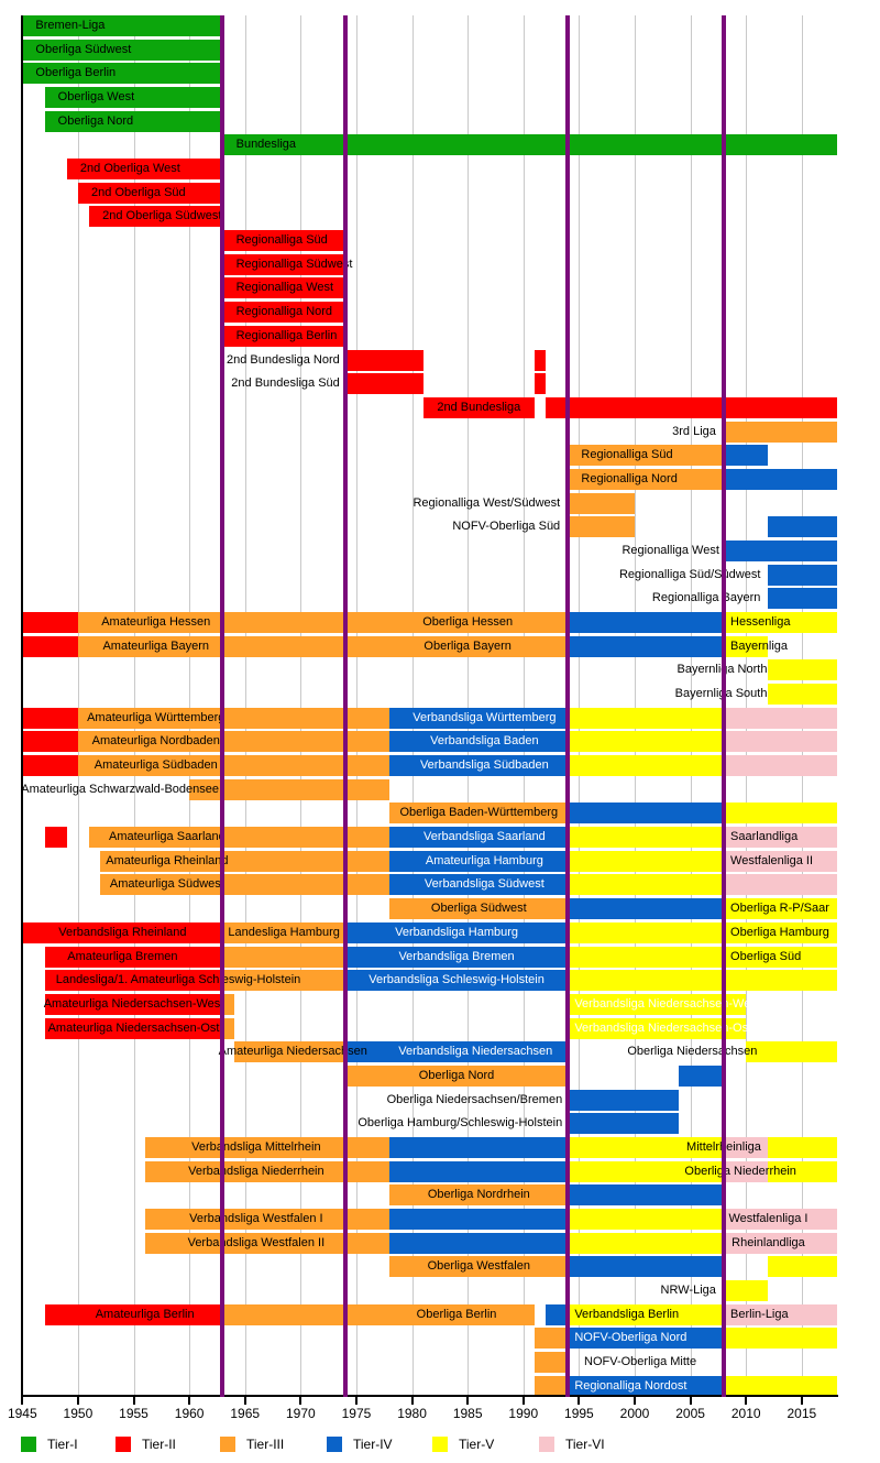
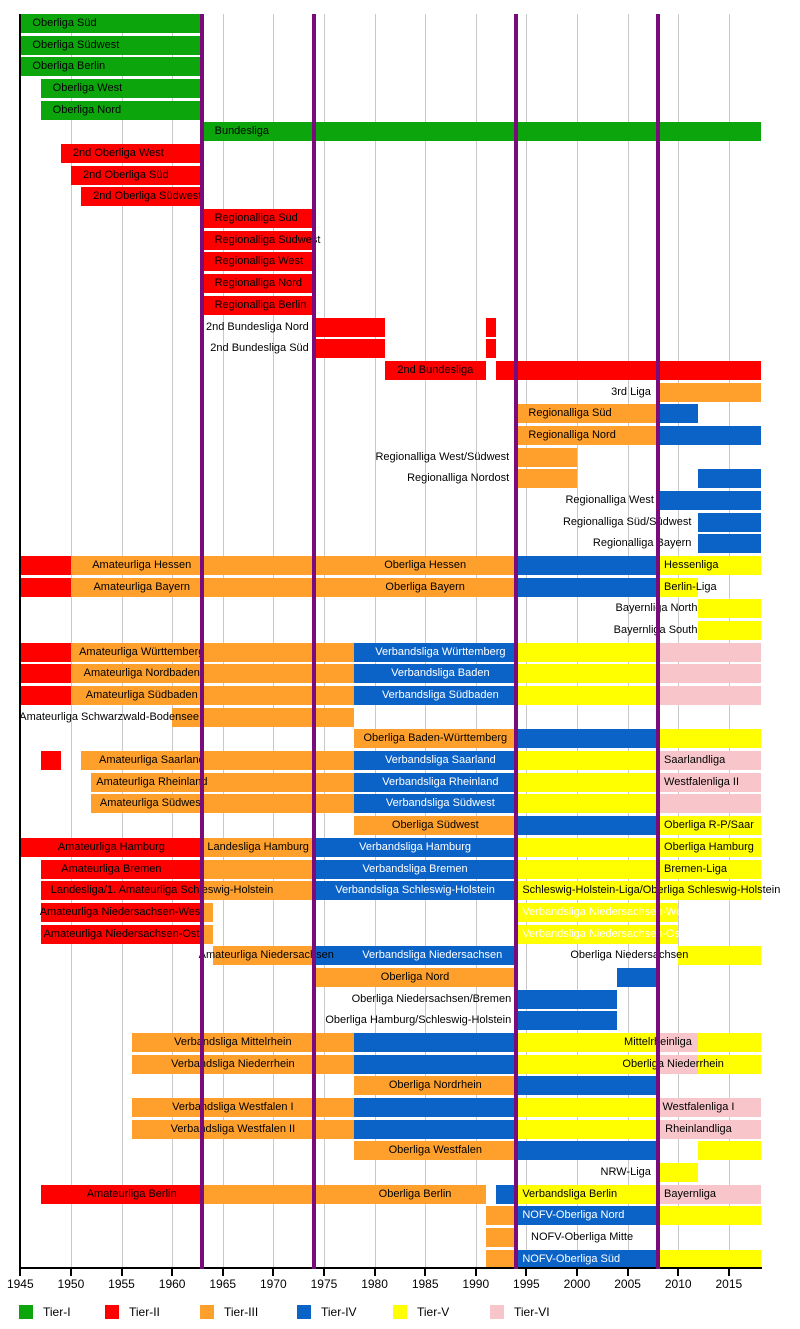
- Bremen-Liga
+ Oberliga Süd
  Oberliga Südwest
  Oberliga Berlin
  Oberliga West
  Oberliga Nord
  Bundesliga
  2nd Oberliga West
  2nd Oberliga Süd
  2nd Oberliga Südwes
  Regionalliga Süd
  Regionalliga Südwet
  Regionalliga West
  Regionalliga Nord
  Regionalliga Berlin
  2nd Bundesliga Nord
  2nd Bundesliga Süd
  2nd Bundesliga
  3rd Liga
  Regionalliga Süd
  Regionalliga Nord
  Regionalliga West/Südwest
- NOFV-Oberliga Süd
+ Regionalliga Nordost
  Regionalliga West
  Regionalliga Süd/Sdwest
  Regionalliga Bayern
  Amateurliga Hessen
  Oberliga Hessen
  Hessenliga
  Amateurliga Bayern
  Oberliga Bayern
- Bayernliga
+ Berlin-Liga
  Bayernlia North
  Bayernlia South
  Amateurliga Württember
  Verbandsliga Württemberg
  Amateurliga Nordbaden
  Verbandsliga Baden
  Amateurliga Südbaden
  Verbandsliga Südbaden
  Amateurliga Schwarzwald-Bodensee
  Oberliga Baden-Württemberg
  Amateurliga Saarlan
  Verbandsliga Saarland
  Saarlandliga
  Amateurliga Rheinlan
- Amateurliga Hamburg
+ Verbandsliga Rheinland
  Westfalenliga II
  Amateurliga Südwes
  Verbandsliga Südwest
  Oberliga Südwest
  Oberliga R-P/Saar
- Verbandsliga Rheinland
+ Amateurliga Hamburg
  Landesliga Hamburg
  Verbandsliga Hamburg
  Oberliga Hamburg
  Amateurliga Bremen
  Verbandsliga Bremen
- Oberliga Süd
+ Bremen-Liga
  Landesliga/1. Amateurliga Scheswig-Holstein
  Verbandsliga Schleswig-Holstein
+ Schleswig-Holstein-Liga/Oberliga Schleswig-Holstein
  Amateurliga Niedersachsen-Wes
  Verbandsliga Niedersachse-West
  Amateurliga Niedersachsen-Ost
  Verbandsliga Niedersachse-Ost
  mateurliga Niedersacsen
  Verbandsliga Niedersachsen
  Oberliga Niederschsen
  Oberliga Nord
  Oberliga Niedersachsen/Bremen
  Oberliga Hamburg/Schleswig-Holstein
  Verbndsliga Mittelrhein
  Mittelreinliga
  Verbadsliga Niederrhein
  Oberliga Niederrhein
  Oberliga Nordrhein
  Verbadsliga Westfalen I
  Westfalenliga I
  Verbadsliga Westfalen II
  Rheinlandliga
  Oberliga Westfalen
  NRW-Liga
  Amateurliga Berlin
  Oberliga Berlin
  Verbandsliga Berlin
- Berlin-Liga
+ Bayernliga
  NOFV-Oberliga Nord
  NOFV-Oberliga Mitte
- Regionalliga Nordost
+ NOFV-Oberliga Süd
  1945
  1950
  1955
  1960
  1965
  1970
  1975
  1980
  1985
  1990
  1995
  2000
  2005
  2010
  2015
  Tier-I
  Tier-II
  Tier-III
  Tier-IV
  Tier-V
  Tier-VI
